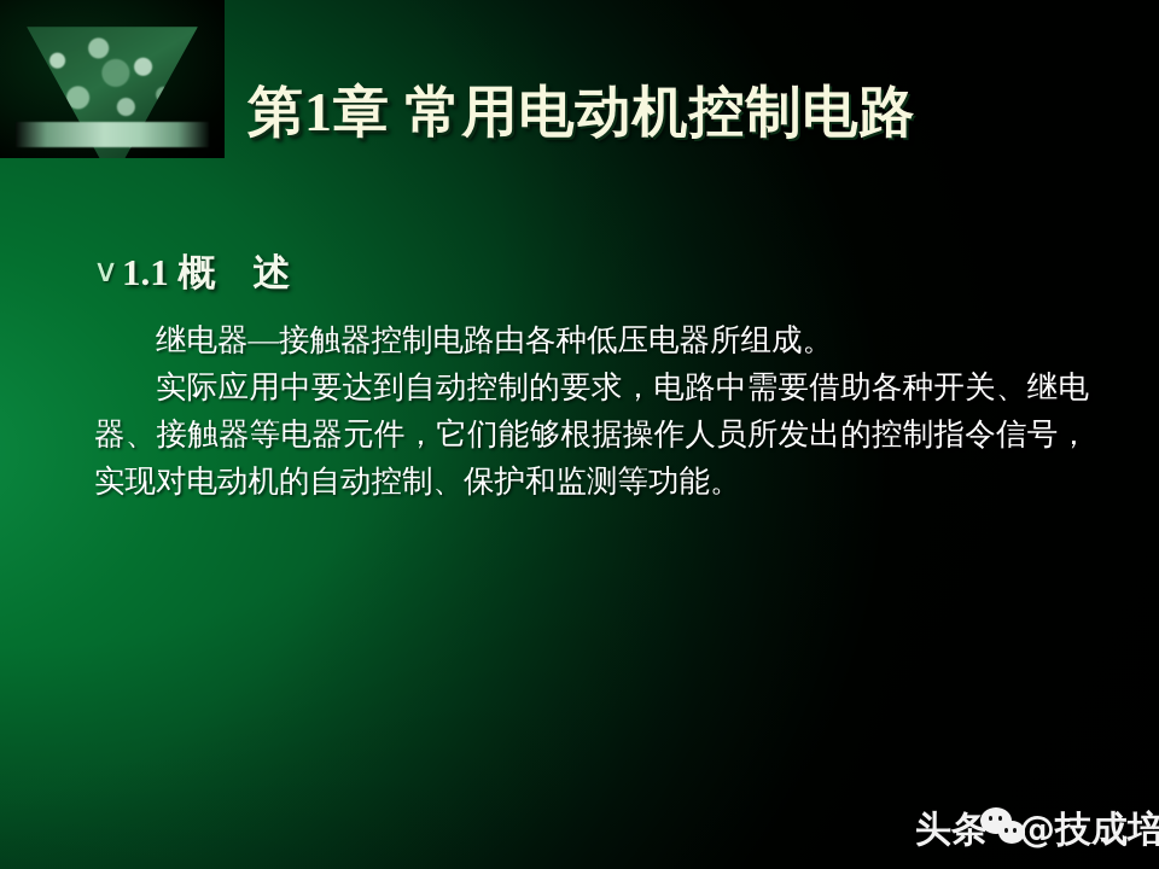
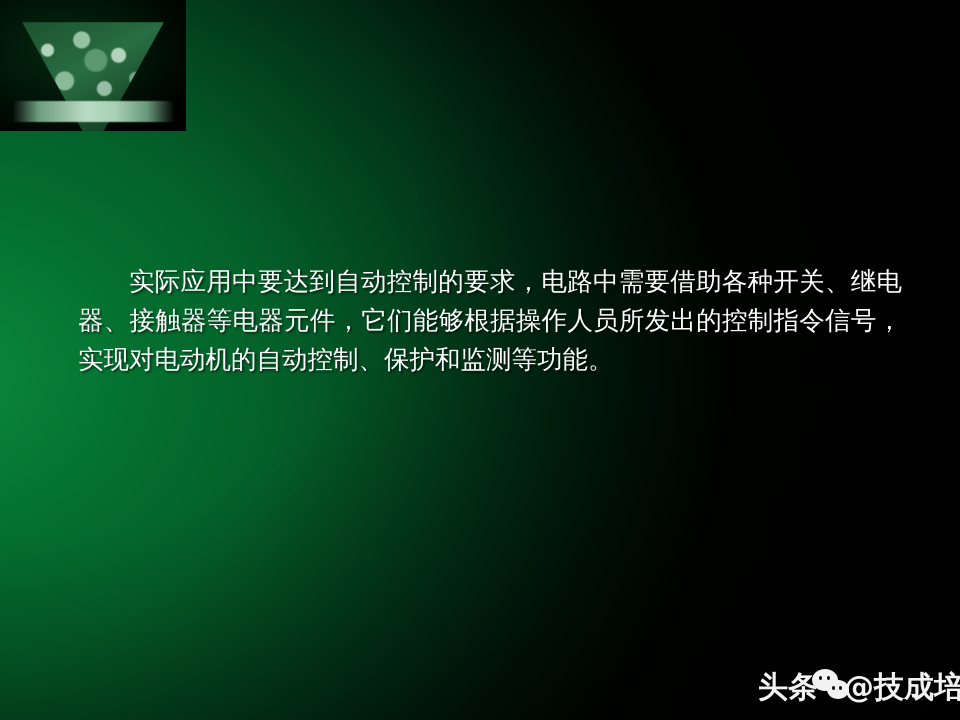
- 第1章 常用电动机控制电路
- ∨
- 1.1 概 述
- 继电器—接触器控制电路由各种低压电器所组成。
  实际应用中要达到自动控制的要求，电路中需要借助各种开关、继电器、接触器等电器元件，它们能够根据操作人员所发出的控制指令信号，实现对电动机的自动控制、保护和监测等功能。
  头条
  @技成培
